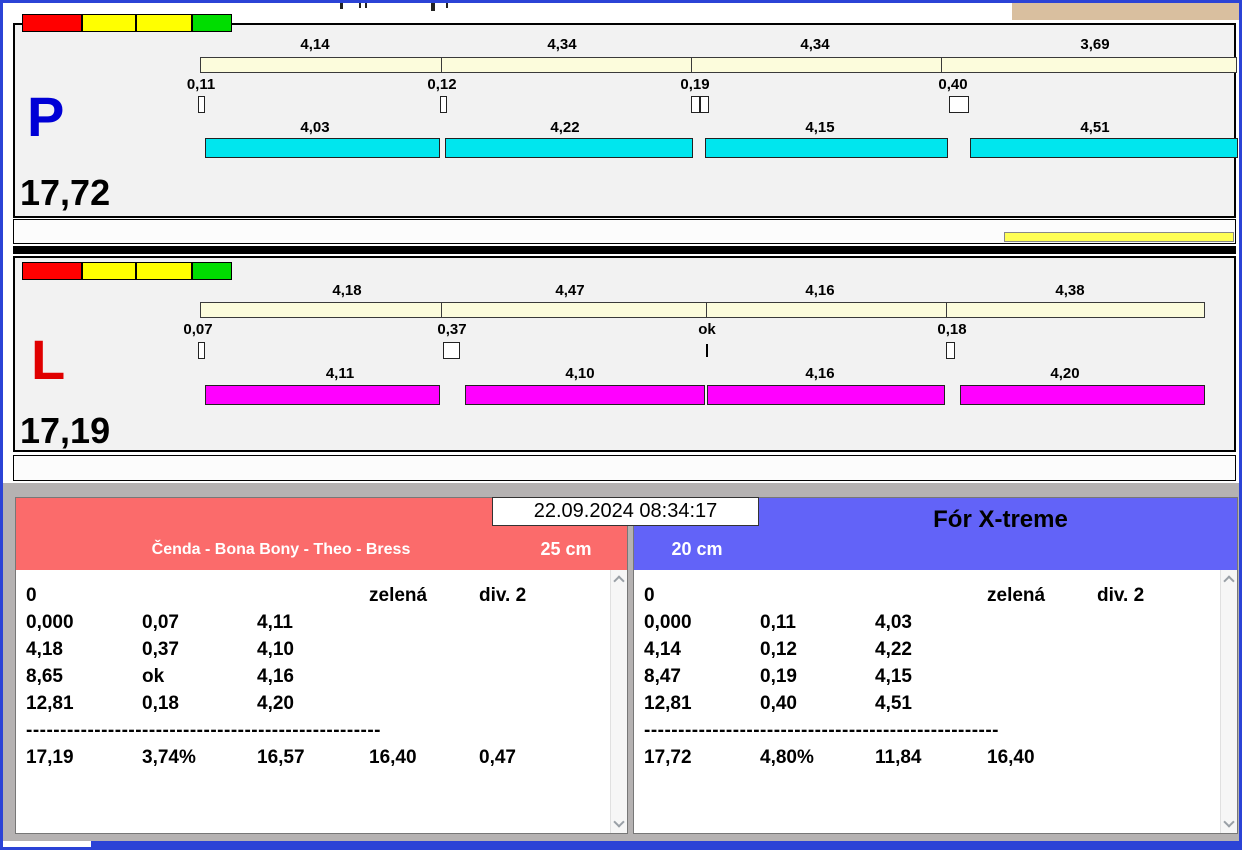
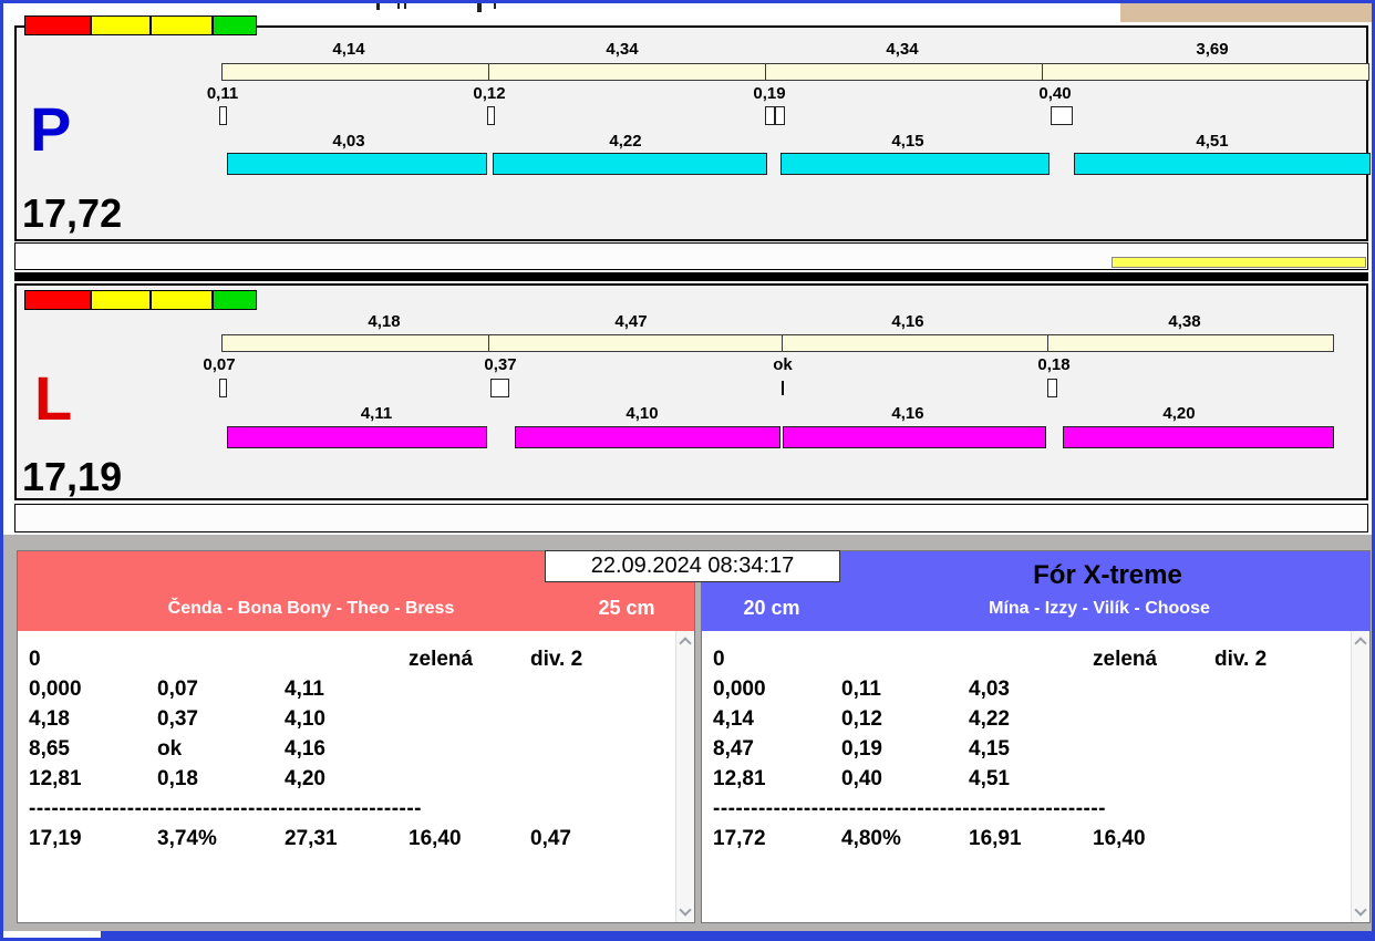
  P
  4,14
  4,34
  4,34
  3,69
  0,11
  0,12
  0,19
  0,40
  4,03
  4,22
  4,15
  4,51
  17,72
  L
  4,18
  4,47
  4,16
  4,38
  0,07
  0,37
  ok
  0,18
  4,11
  4,10
  4,16
  4,20
  17,19
  Čenda - Bona Bony - Theo - Bress
  25 cm
  0
  zelená
  div. 2
  0,000
  0,07
  4,11
  4,18
  0,37
  4,10
  8,65
  ok
  4,16
  12,81
  0,18
  4,20
  ----------------------------------------------------
  17,19
  3,74%
- 16,57
+ 27,31
  16,40
  0,47
  22.09.2024 08:34:17
  Fór X-treme
+ Mína - Izzy - Vilík - Choose
  20 cm
  0
  zelená
  div. 2
  0,000
  0,11
  4,03
  4,14
  0,12
  4,22
  8,47
  0,19
  4,15
  12,81
  0,40
  4,51
  ----------------------------------------------------
  17,72
  4,80%
- 11,84
+ 16,91
  16,40
